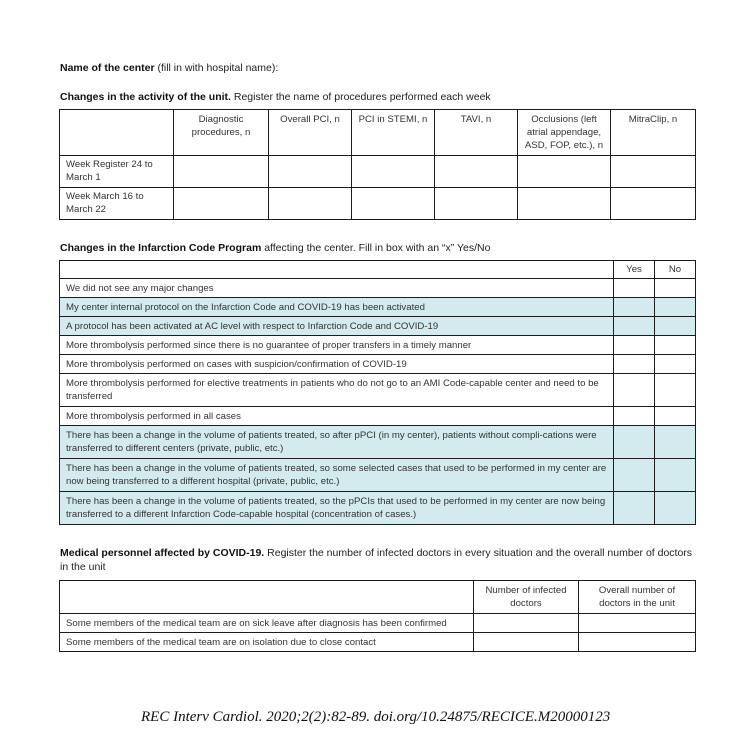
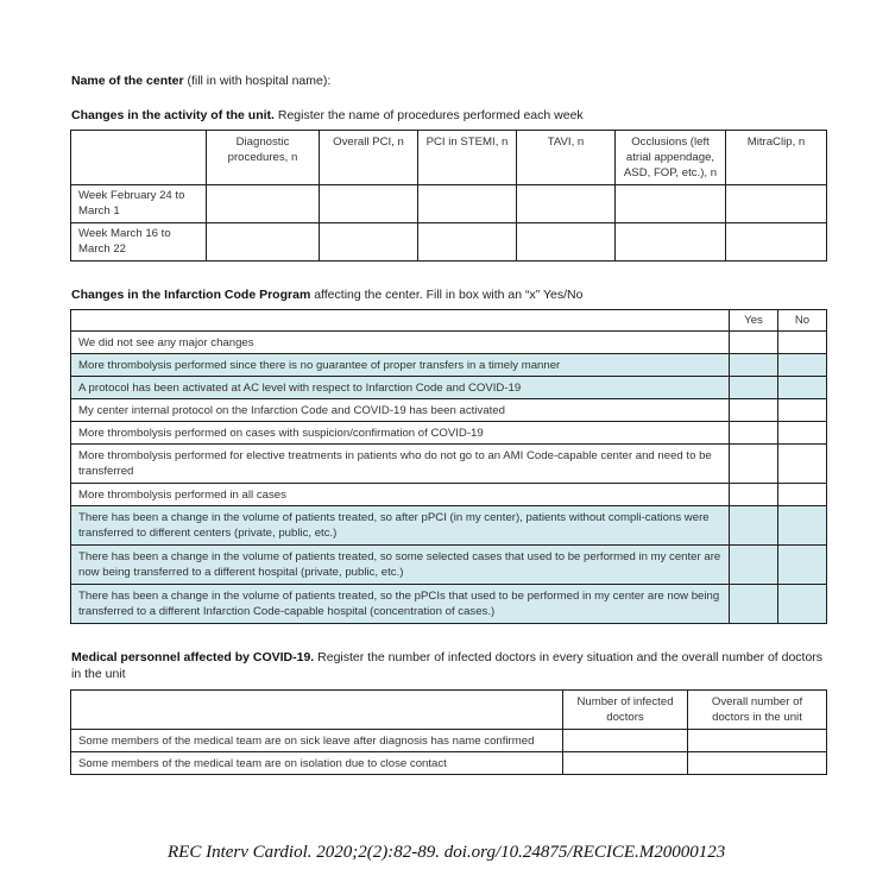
  Name of the center (fill in with hospital name):
  Changes in the activity of the unit. Register the name of procedures performed each week
  	Diagnostic procedures, n	Overall PCI, n	PCI in STEMI, n	TAVI, n	Occlusions (left atrial appendage, ASD, FOP, etc.), n	MitraClip, n
- Week Register 24 to March 1
+ Week February 24 to March 1
  Week March 16 to March 22
  Changes in the Infarction Code Program affecting the center. Fill in box with an “x” Yes/No
  	Yes	No
  We did not see any major changes
- My center internal protocol on the Infarction Code and COVID-19 has been activated
+ More thrombolysis performed since there is no guarantee of proper transfers in a timely manner
  A protocol has been activated at AC level with respect to Infarction Code and COVID-19
- More thrombolysis performed since there is no guarantee of proper transfers in a timely manner
+ My center internal protocol on the Infarction Code and COVID-19 has been activated
  More thrombolysis performed on cases with suspicion/confirmation of COVID-19
  More thrombolysis performed for elective treatments in patients who do not go to an AMI Code-capable center and need to be transferred
  More thrombolysis performed in all cases
  There has been a change in the volume of patients treated, so after pPCI (in my center), patients without compli-cations were transferred to different centers (private, public, etc.)
  There has been a change in the volume of patients treated, so some selected cases that used to be performed in my center are now being transferred to a different hospital (private, public, etc.)
  There has been a change in the volume of patients treated, so the pPCIs that used to be performed in my center are now being transferred to a different Infarction Code-capable hospital (concentration of cases.)
  Medical personnel affected by COVID-19. Register the number of infected doctors in every situation and the overall number of doctors in the unit
  	Number of infected doctors	Overall number of doctors in the unit
- Some members of the medical team are on sick leave after diagnosis has been confirmed
+ Some members of the medical team are on sick leave after diagnosis has name confirmed
  Some members of the medical team are on isolation due to close contact
  REC Interv Cardiol. 2020;2(2):82-89. doi.org/10.24875/RECICE.M20000123
